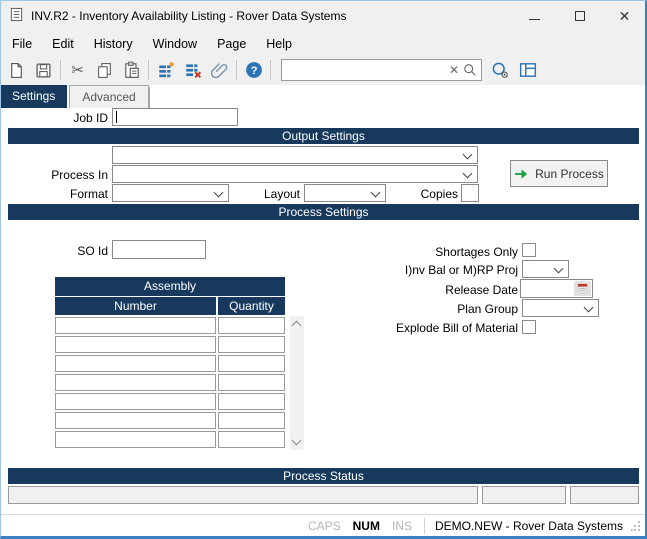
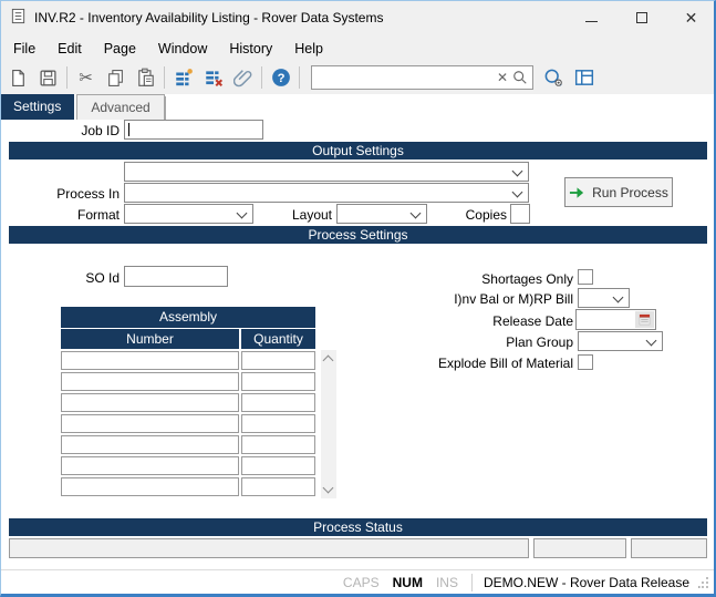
  INV.R2 - Inventory Availability Listing - Rover Data Systems
  ✕
  File
  Edit
- History
+ Page
  Window
- Page
+ History
  Help
  ✂
  ?
  ✕
  Settings
  Advanced
  Job ID
  Output Settings
  Process In
  Format
  Layout
  Copies
  Run Process
  Process Settings
  SO Id
  Shortages Only
- I)nv Bal or M)RP Proj
+ I)nv Bal or M)RP Bill
  Release Date
  Plan Group
  Explode Bill of Material
  Assembly
  Number
  Quantity
  Process Status
  CAPS
  NUM
  INS
- DEMO.NEW - Rover Data Systems
+ DEMO.NEW - Rover Data Release
